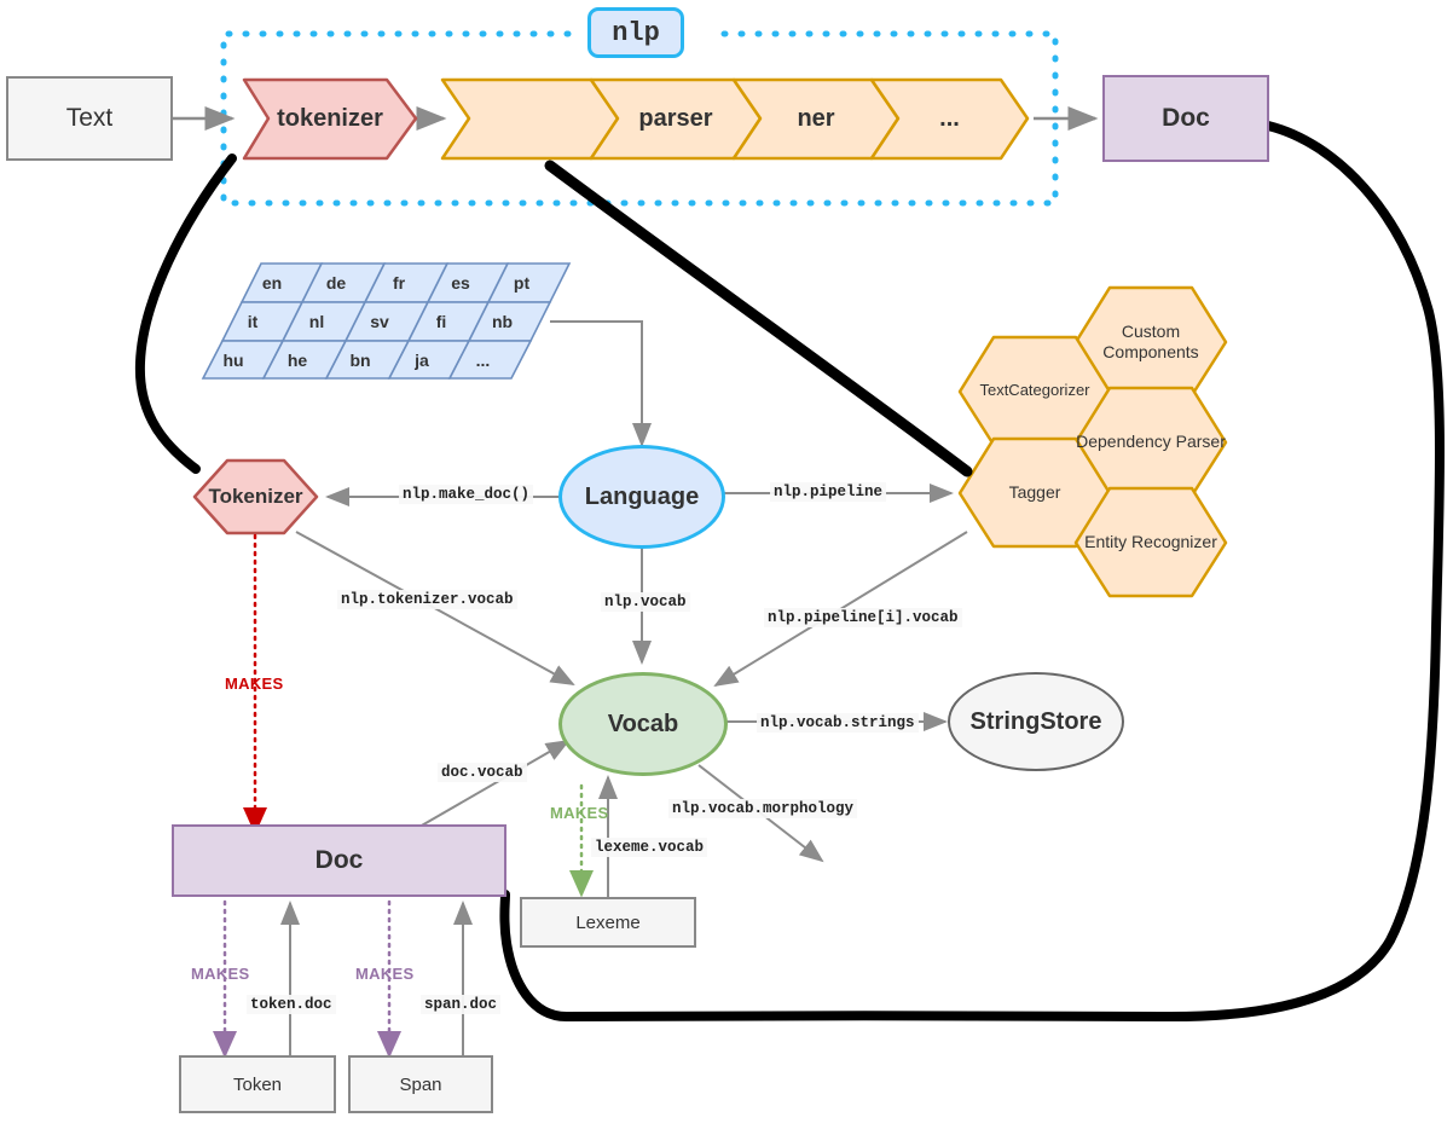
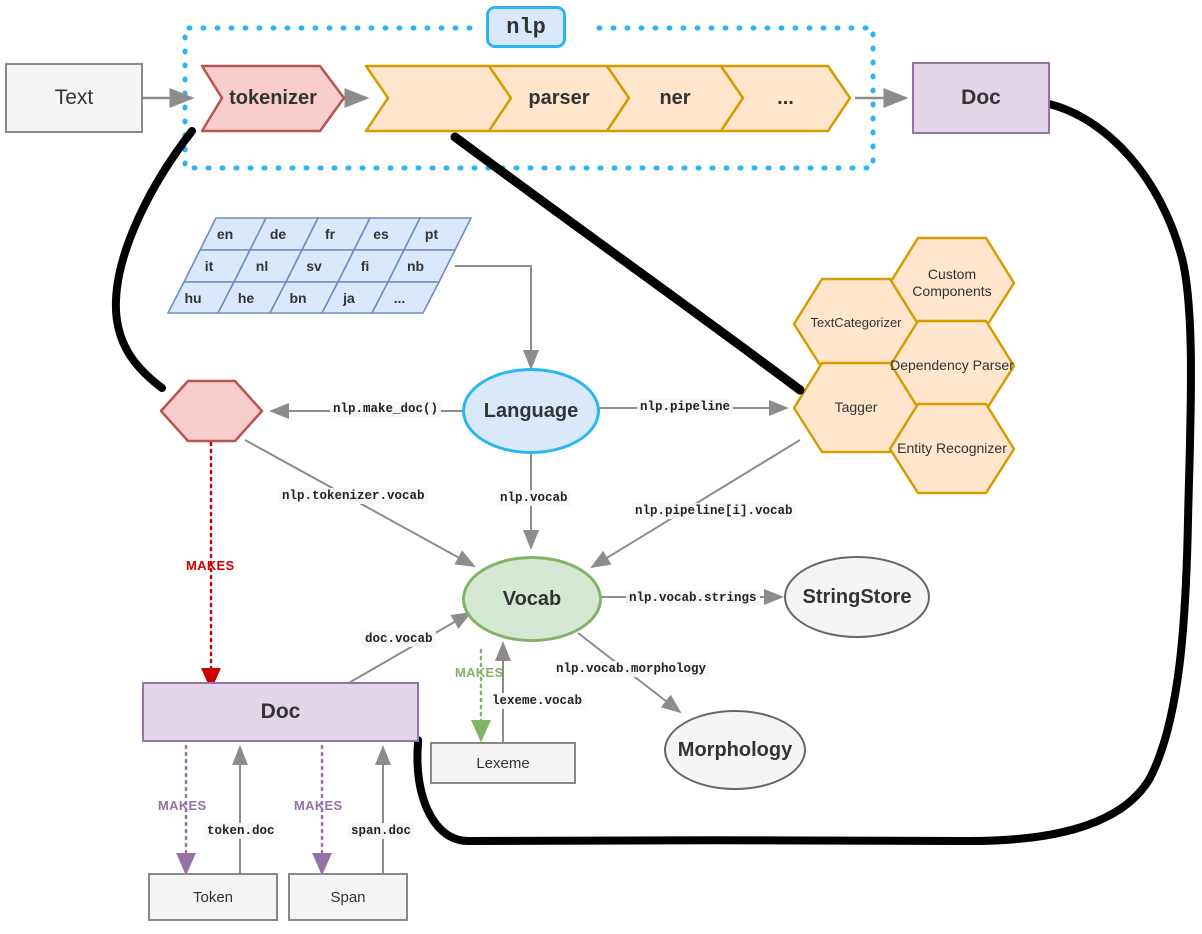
  nlp
  Text
  tokenizer
  parser
  ner
  ...
  Doc
  en
  de
  fr
  es
  pt
  it
  nl
  sv
  fi
  nb
  hu
  he
  bn
  ja
  ...
- Tokenizer
  Custom Components
  TextCategorizer
  Dependency Parser
  Tagger
  Entity Recognizer
  Language
  Vocab
  StringStore
+ Morphology
  Lexeme
  Doc
  Token
  Span
  nlp.make_doc()
  nlp.pipeline
  nlp.tokenizer.vocab
  nlp.vocab
  nlp.pipeline[i].vocab
  nlp.vocab.strings
  nlp.vocab.morphology
  lexeme.vocab
  doc.vocab
  token.doc
  span.doc
  MAKES
  MAKES
  MAKES
  MAKES
